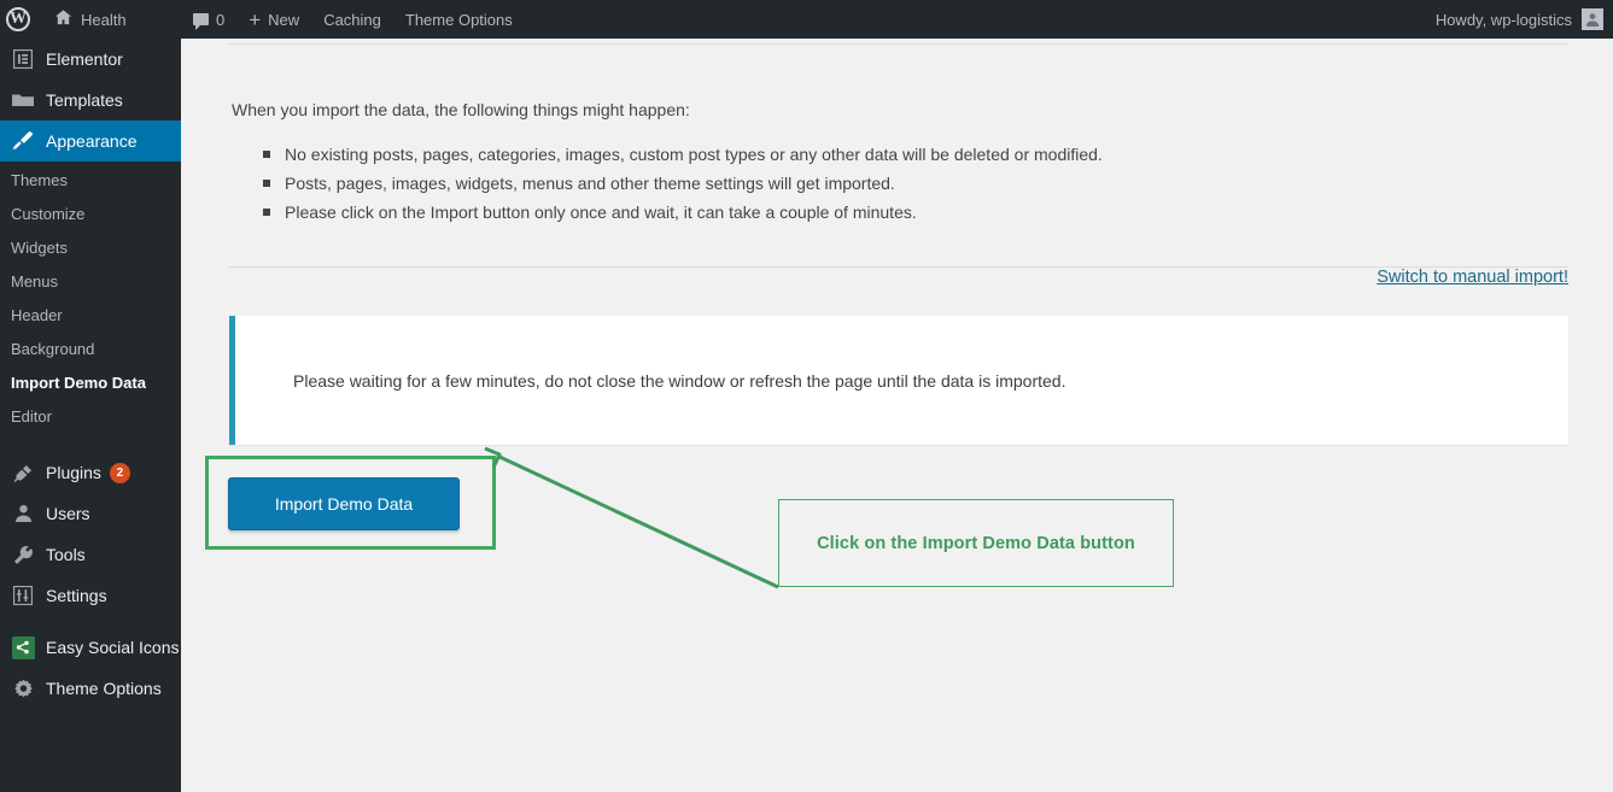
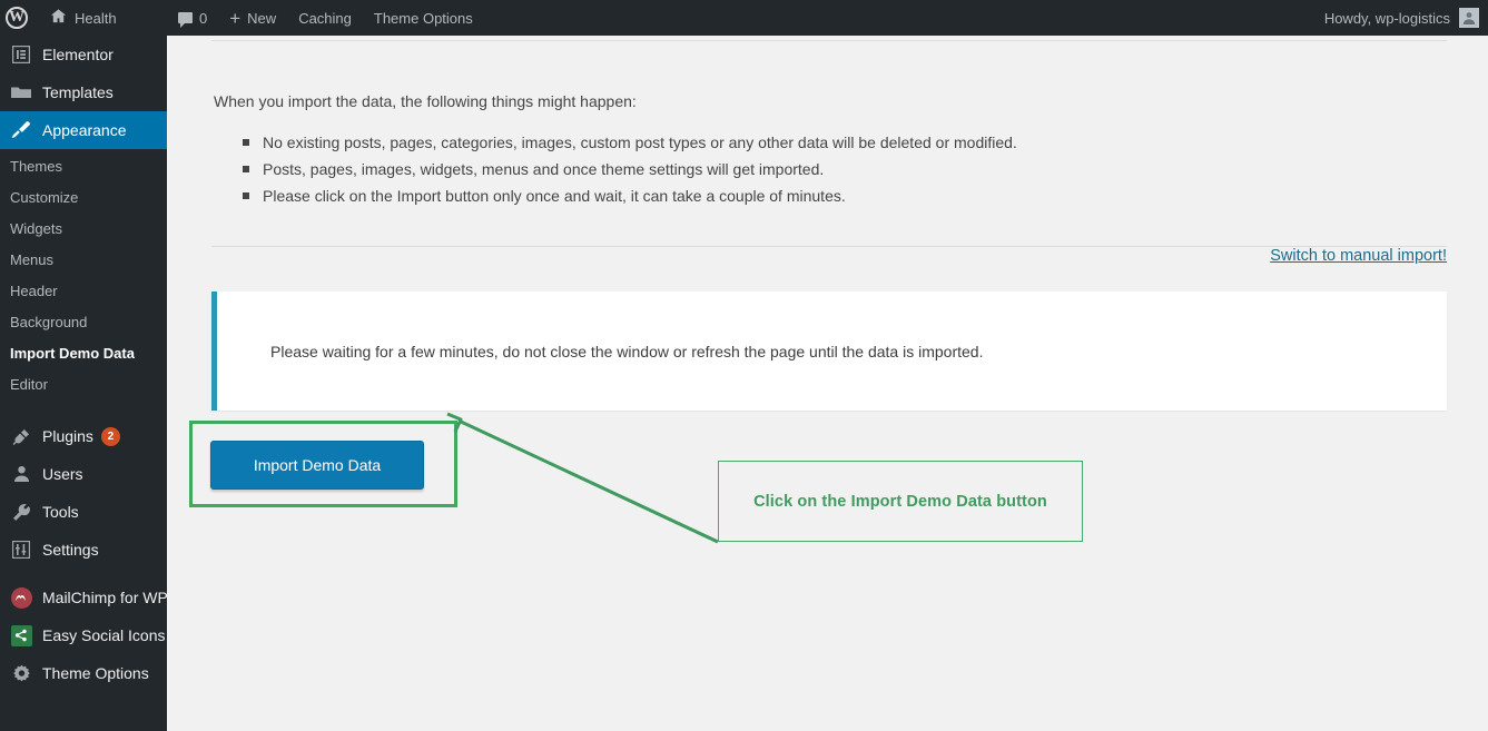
  0
  +
  New
  Caching
  Theme Options
  Howdy, wp-logistics
  W
  Health
  Elementor
  Templates
  Appearance
  Themes
  Customize
  Widgets
  Menus
  Header
  Background
  Import Demo Data
  Editor
  Plugins
  2
  Users
  Tools
  Settings
+ MailChimp for WP
  Easy Social Icons
  Theme Options
  When you import the data, the following things might happen:
  No existing posts, pages, categories, images, custom post types or any other data will be deleted or modified.
- Posts, pages, images, widgets, menus and other theme settings will get imported.
+ Posts, pages, images, widgets, menus and once theme settings will get imported.
  Please click on the Import button only once and wait, it can take a couple of minutes.
  Switch to manual import!
  Please waiting for a few minutes, do not close the window or refresh the page until the data is imported.
  Import Demo Data
  Click on the Import Demo Data button
